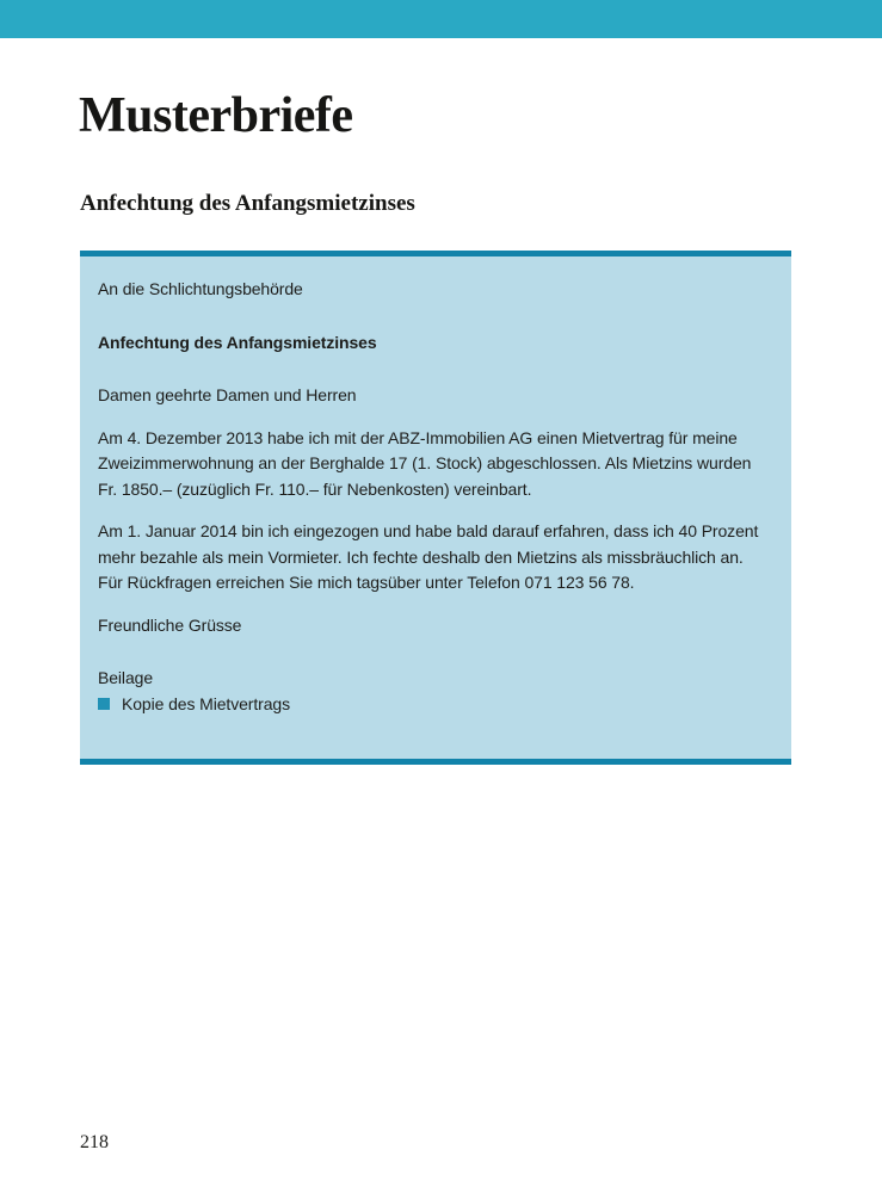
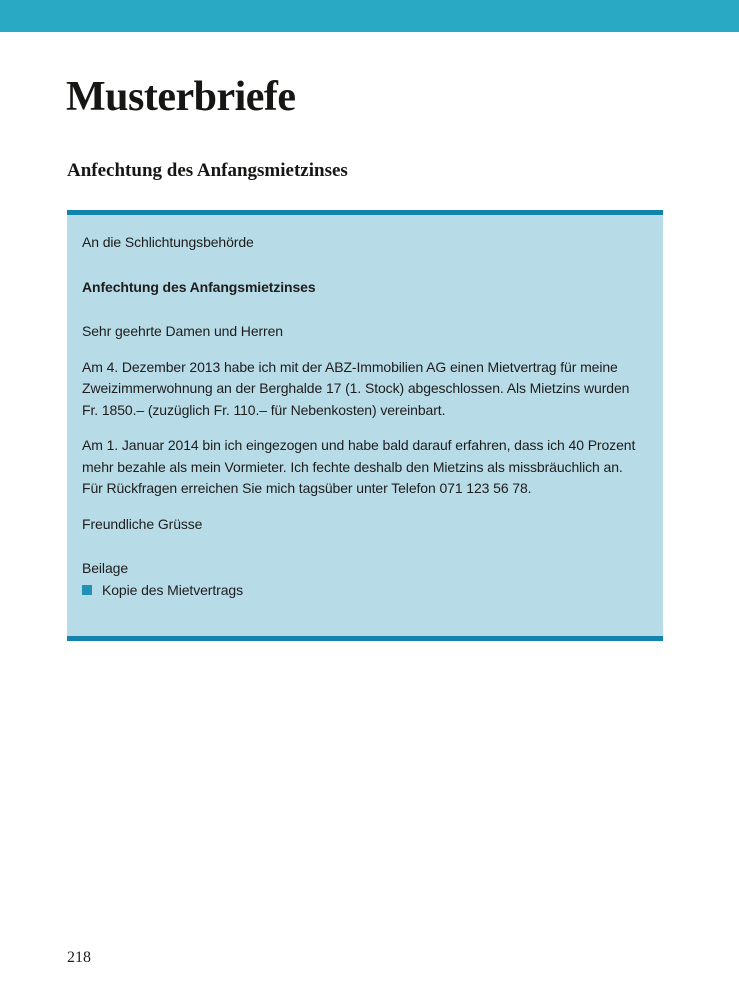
  Musterbriefe
  Anfechtung des Anfangsmietzinses
  An die Schlichtungsbehörde
  Anfechtung des Anfangsmietzinses
- Damen geehrte Damen und Herren
+ Sehr geehrte Damen und Herren
  Am 4. Dezember 2013 habe ich mit der ABZ-Immobilien AG einen Mietvertrag für meine
  Zweizimmerwohnung an der Berghalde 17 (1. Stock) abgeschlossen. Als Mietzins wurden
  Fr. 1850.– (zuzüglich Fr. 110.– für Nebenkosten) vereinbart.
  Am 1. Januar 2014 bin ich eingezogen und habe bald darauf erfahren, dass ich 40 Prozent
  mehr bezahle als mein Vormieter. Ich fechte deshalb den Mietzins als missbräuchlich an.
  Für Rückfragen erreichen Sie mich tagsüber unter Telefon 071 123 56 78.
  Freundliche Grüsse
  Beilage
  Kopie des Mietvertrags
  218
